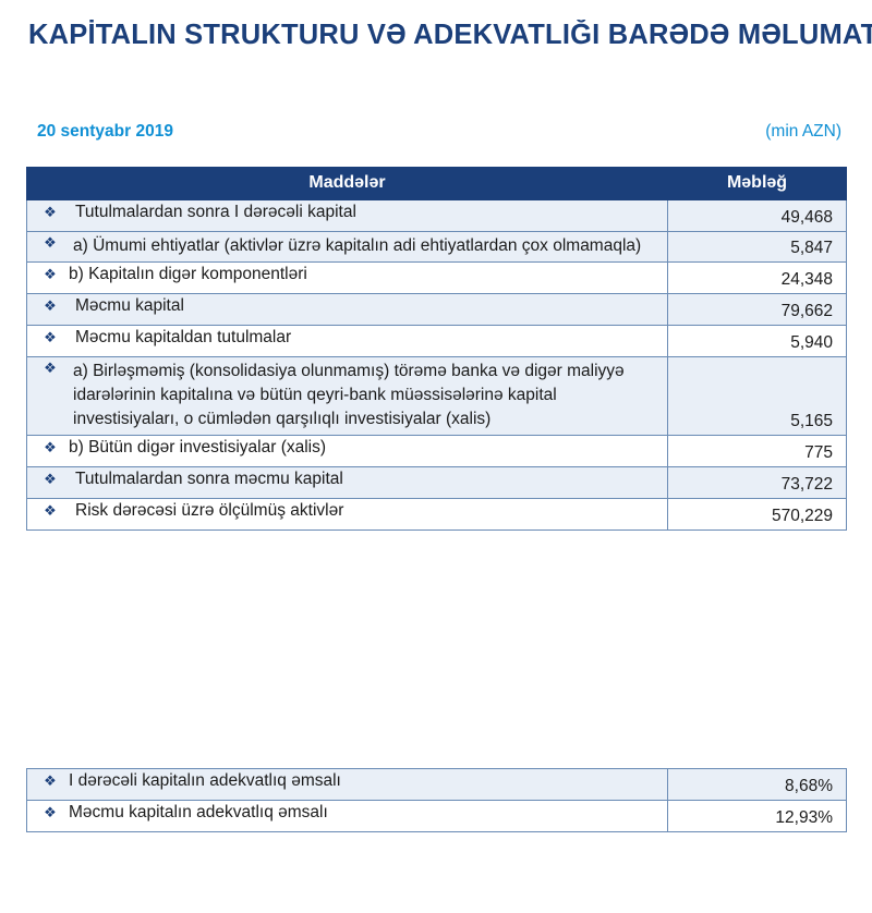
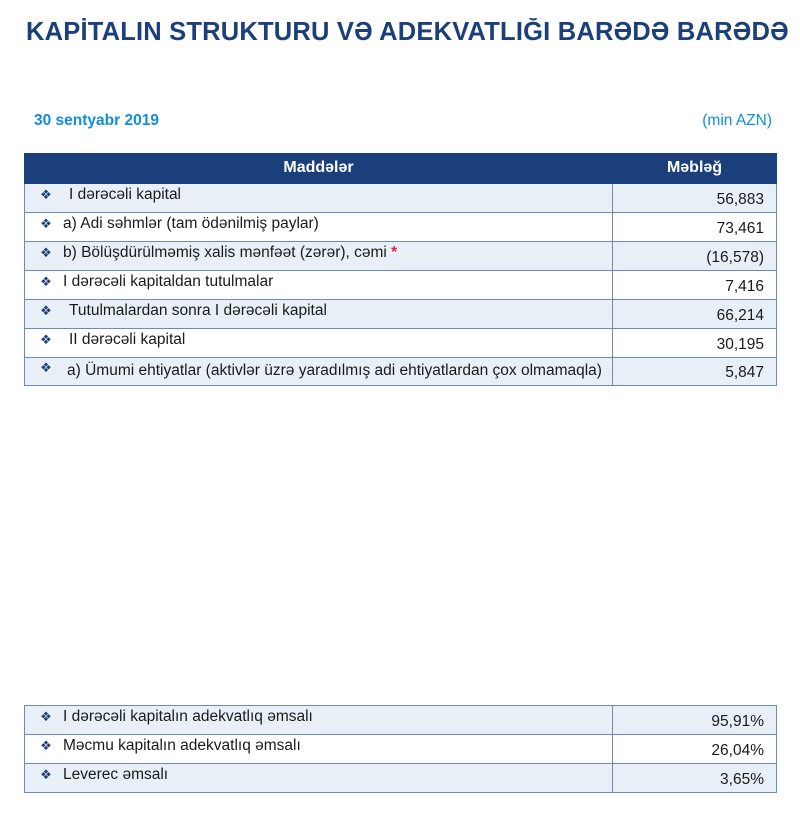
- KAPİTALIN STRUKTURU VƏ ADEKVATLIĞI BARƏDƏ MƏLUMAT
+ KAPİTALIN STRUKTURU VƏ ADEKVATLIĞI BARƏDƏ BARƏDƏ
- 20 sentyabr 2019
+ 30 sentyabr 2019
  (min AZN)
  Maddələr	Məbləğ
+ ❖ I dərəcəli kapital	56,883
+ ❖ a) Adi səhmlər (tam ödənilmiş paylar)	73,461
+ ❖ b) Bölüşdürülməmiş xalis mənfəət (zərər), cəmi *	(16,578)
+ ❖ I dərəcəli kapitaldan tutulmalar	7,416
- ❖ Tutulmalardan sonra I dərəcəli kapital	49,468
+ ❖ Tutulmalardan sonra I dərəcəli kapital	66,214
+ ❖ II dərəcəli kapital	30,195
- ❖ a) Ümumi ehtiyatlar (aktivlər üzrə kapitalın adi ehtiyatlardan çox olmamaqla)	5,847
+ ❖ a) Ümumi ehtiyatlar (aktivlər üzrə yaradılmış adi ehtiyatlardan çox olmamaqla)	5,847
- ❖ b) Kapitalın digər komponentləri	24,348
- ❖ Məcmu kapital	79,662
- ❖ Məcmu kapitaldan tutulmalar	5,940
- ❖ a) Birləşməmiş (konsolidasiya olunmamış) törəmə banka və digər maliyyə idarələrinin kapitalına və bütün qeyri-bank müəssisələrinə kapital investisiyaları, o cümlədən qarşılıqlı investisiyalar (xalis)	5,165
- ❖ b) Bütün digər investisiyalar (xalis)	775
- ❖ Tutulmalardan sonra məcmu kapital	73,722
- ❖ Risk dərəcəsi üzrə ölçülmüş aktivlər	570,229
- ❖ I dərəcəli kapitalın adekvatlıq əmsalı	8,68%
+ ❖ I dərəcəli kapitalın adekvatlıq əmsalı	95,91%
- ❖ Məcmu kapitalın adekvatlıq əmsalı	12,93%
+ ❖ Məcmu kapitalın adekvatlıq əmsalı	26,04%
+ ❖ Leverec əmsalı	3,65%
